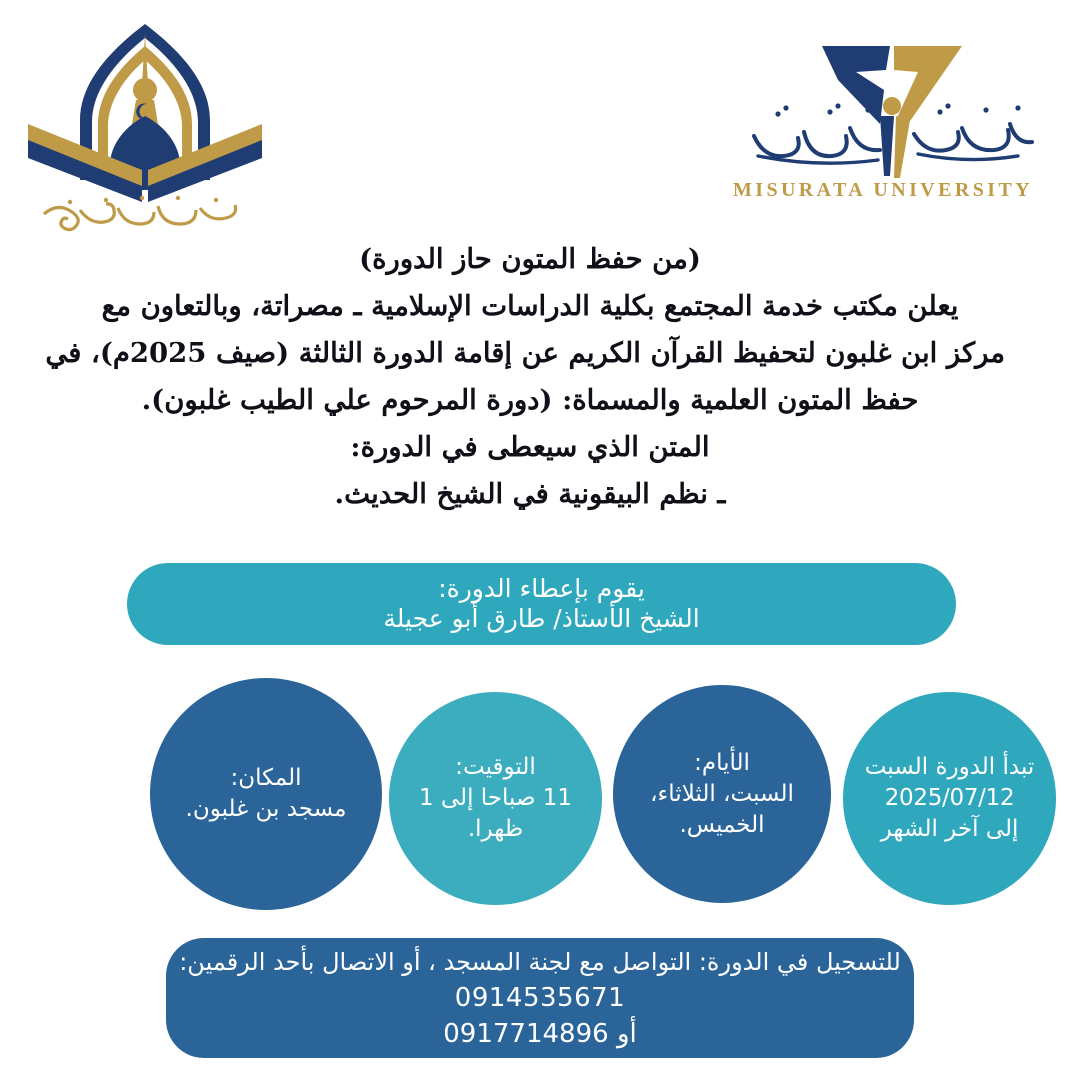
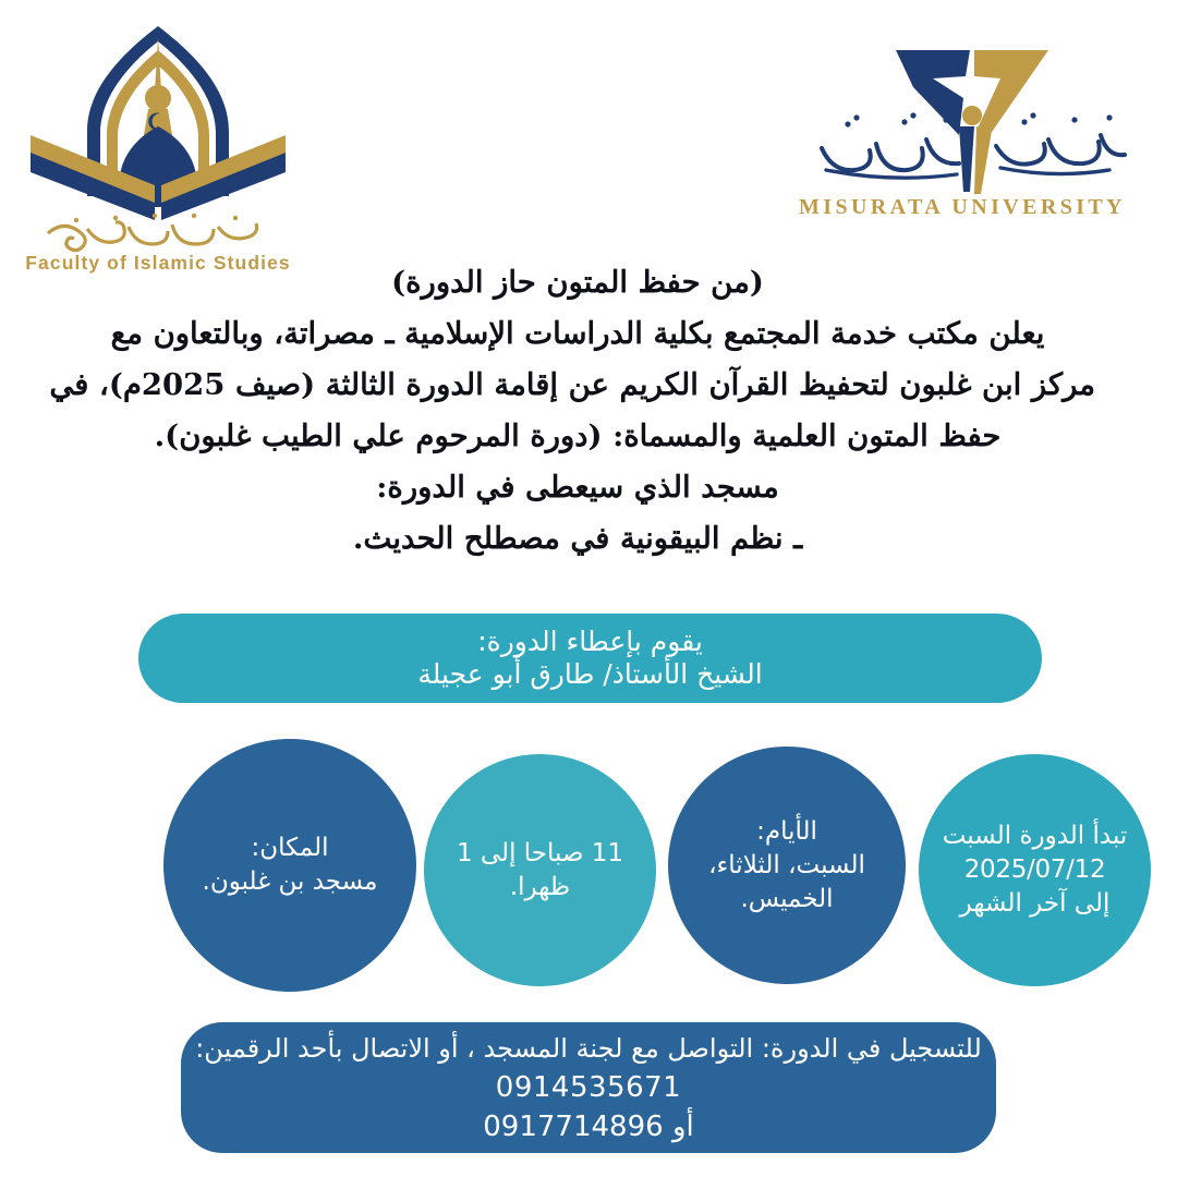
+ Faculty of Islamic Studies
  MISURATA UNIVERSITY
  (من حفظ المتون حاز الدورة)
  يعلن مكتب خدمة المجتمع بكلية الدراسات الإسلامية ـ مصراتة، وبالتعاون مع
  مركز ابن غلبون لتحفيظ القرآن الكريم عن إقامة الدورة الثالثة (صيف 2025م)، في
  حفظ المتون العلمية والمسماة: (دورة المرحوم علي الطيب غلبون).
- المتن الذي سيعطى في الدورة:
+ مسجد الذي سيعطى في الدورة:
- ـ نظم البيقونية في الشيخ الحديث.
+ ـ نظم البيقونية في مصطلح الحديث.
  يقوم بإعطاء الدورة:
  الشيخ الأستاذ/ طارق أبو عجيلة
  تبدأ الدورة السبت
  2025/07/12
  إلى آخر الشهر
  الأيام:
  السبت، الثلاثاء،
  الخميس.
- التوقيت:
  11 صباحا إلى 1
  ظهرا.
  المكان:
  مسجد بن غلبون.
  للتسجيل في الدورة: التواصل مع لجنة المسجد ، أو الاتصال بأحد الرقمين:
  0914535671
  أو 0917714896
